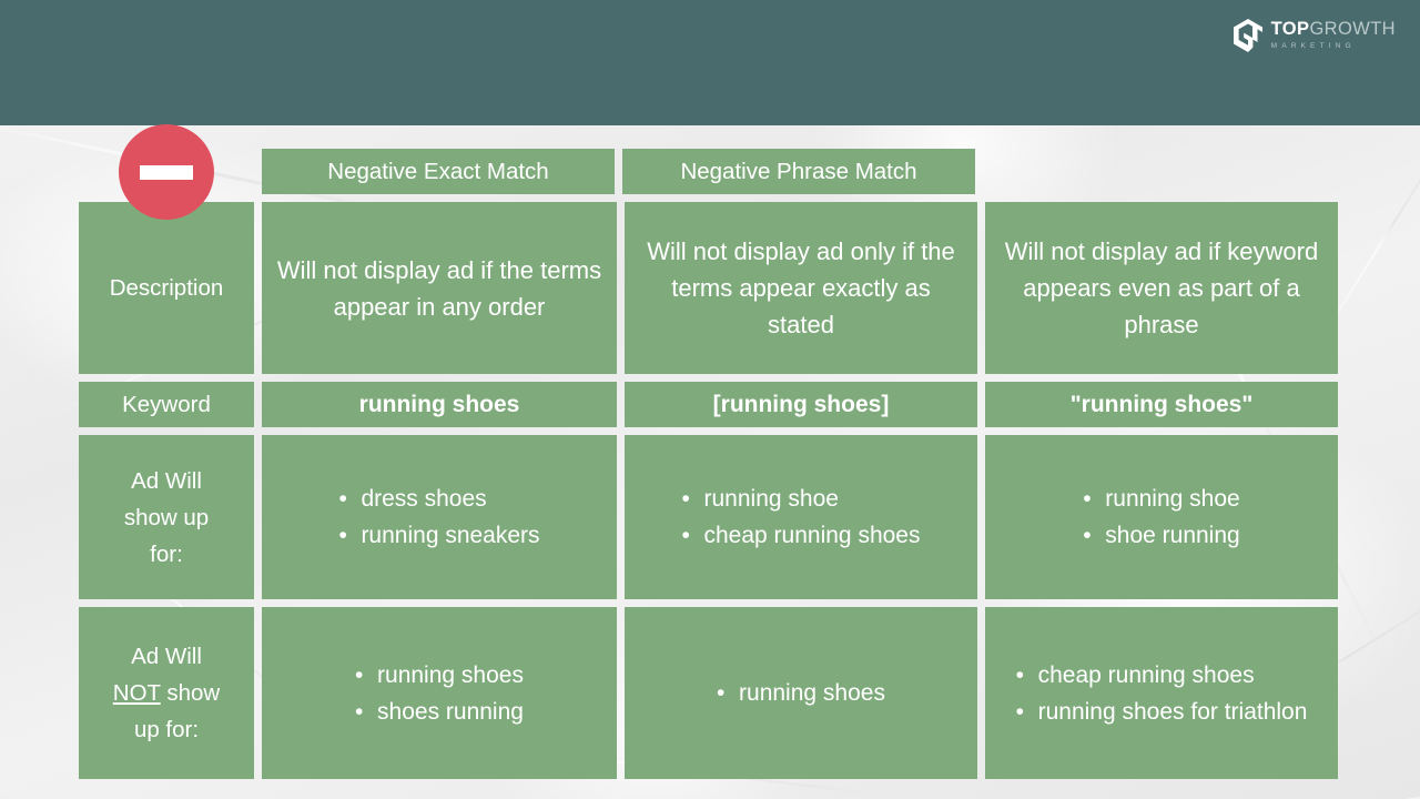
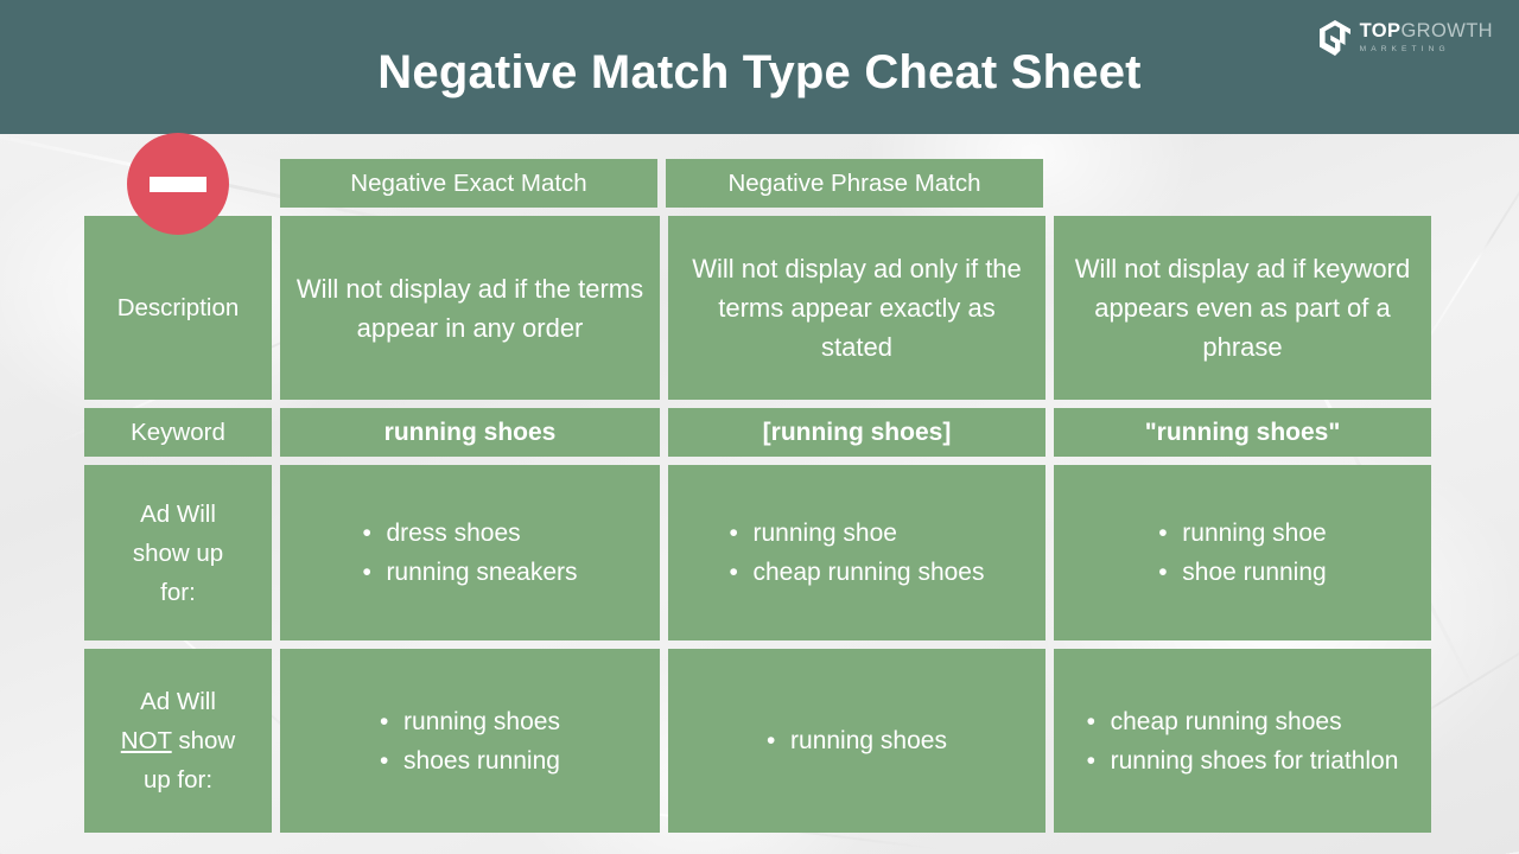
+ Negative Match Type Cheat Sheet
  TOPGROWTH
  Negative Exact Match
  Negative Phrase Match
  Description
  Will not display ad if the terms appear in any order
  Will not display ad only if the terms appear exactly as stated
  Will not display ad if keyword appears even as part of a phrase
  Keyword
  running shoes
  [running shoes]
  "running shoes"
  Ad Will
  show up
  for:
  dress shoes
  running sneakers
  running shoe
  cheap running shoes
  running shoe
  shoe running
  Ad Will
  NOT show
  up for:
  running shoes
  shoes running
  running shoes
  cheap running shoes
  running shoes for triathlon
